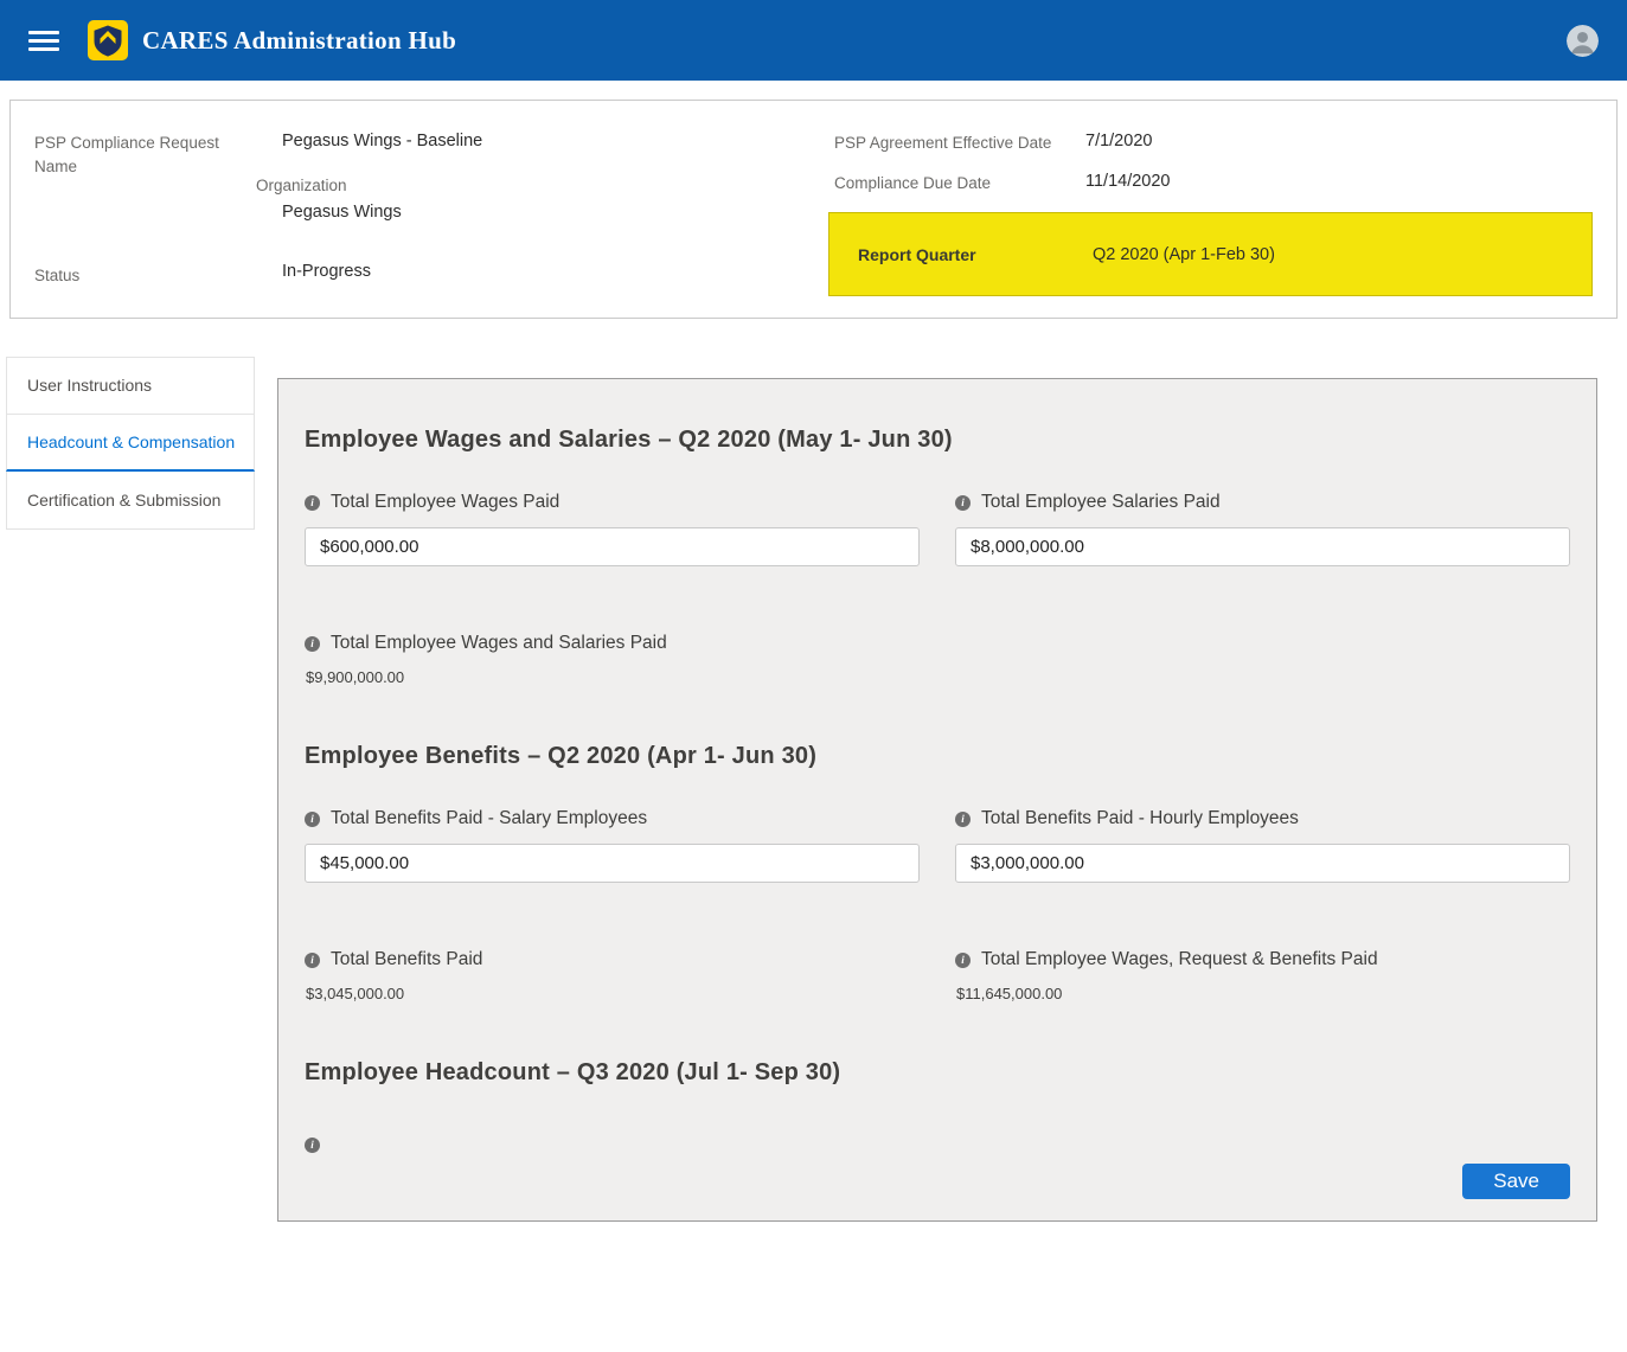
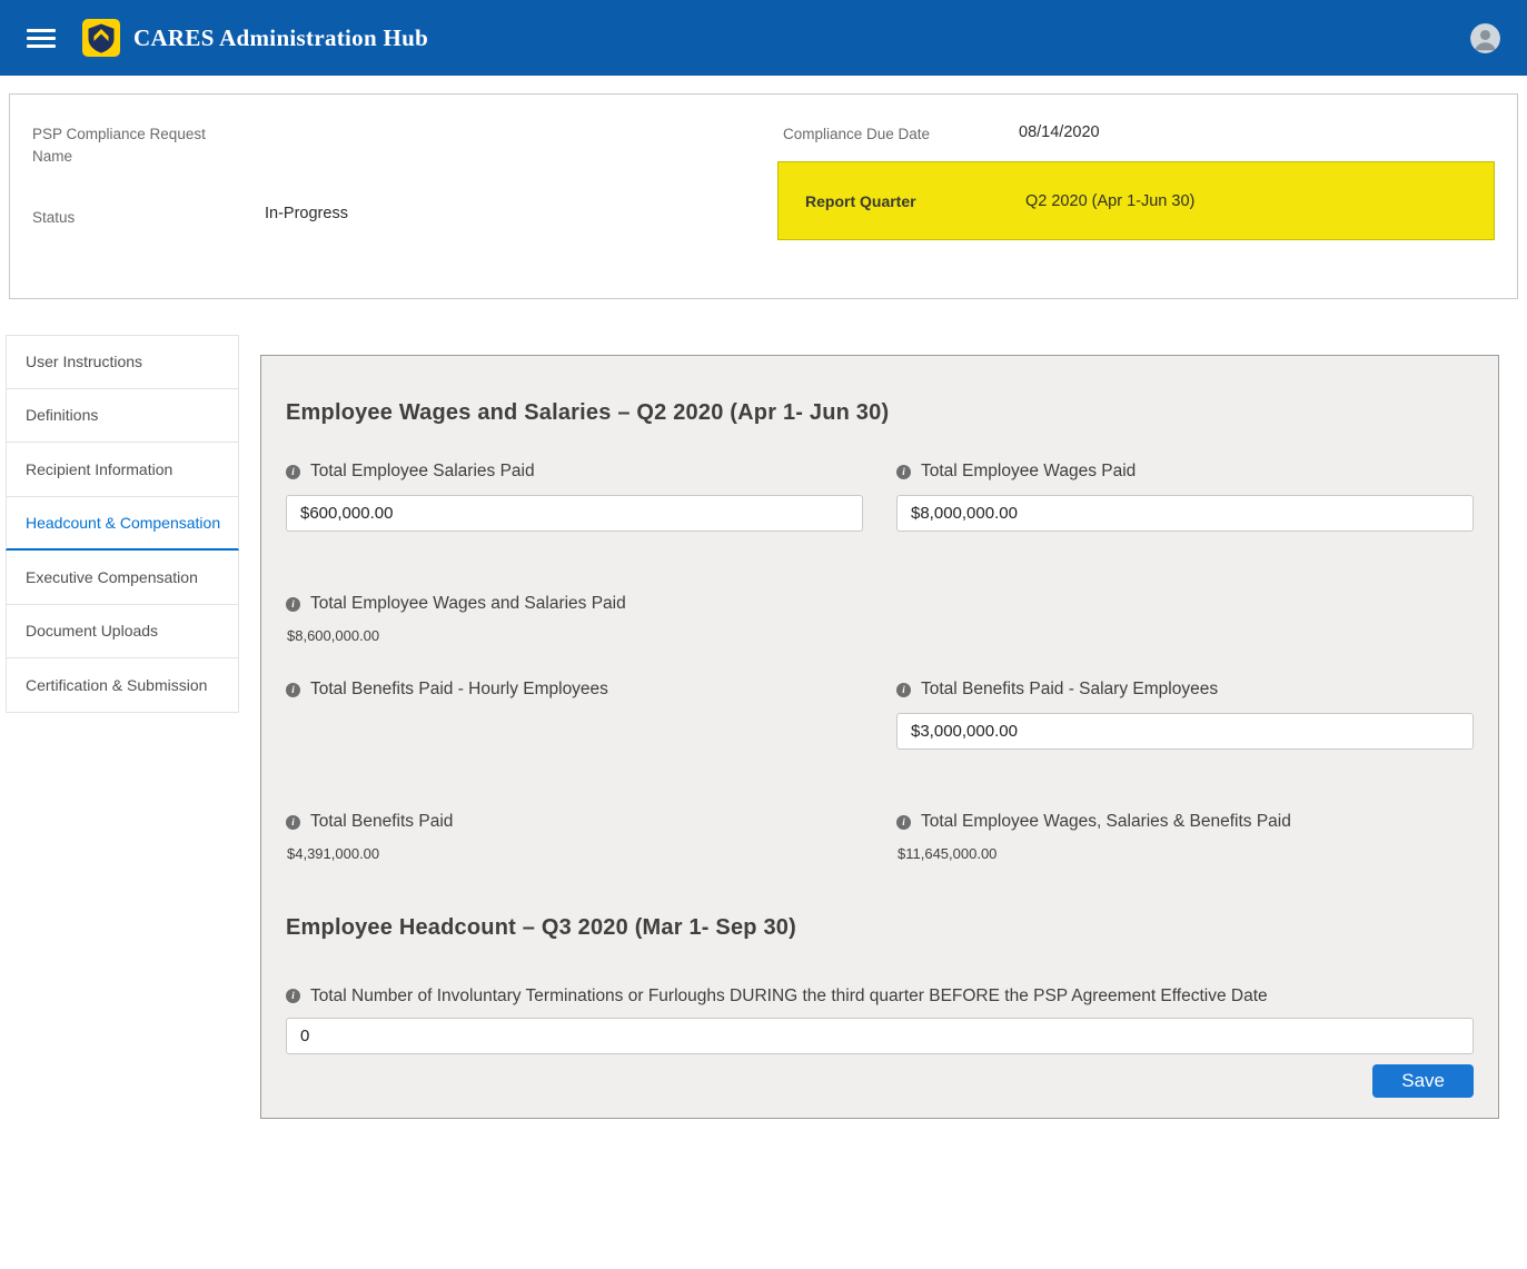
  CARES Administration Hub
  PSP Compliance Request Name
- Pegasus Wings - Baseline
- Organization
- Pegasus Wings
  Status
  In-Progress
- PSP Agreement Effective Date
- 7/1/2020
  Compliance Due Date
- 11/14/2020
+ 08/14/2020
  Report Quarter
- Q2 2020 (Apr 1-Feb 30)
+ Q2 2020 (Apr 1-Jun 30)
  User Instructions
+ Definitions
+ Recipient Information
  Headcount & Compensation
+ Executive Compensation
+ Document Uploads
  Certification & Submission
- Employee Wages and Salaries – Q2 2020 (May 1- Jun 30)
+ Employee Wages and Salaries – Q2 2020 (Apr 1- Jun 30)
  i
- Total Employee Wages Paid
+ Total Employee Salaries Paid
  $600,000.00
  i
- Total Employee Salaries Paid
+ Total Employee Wages Paid
  $8,000,000.00
  i
  Total Employee Wages and Salaries Paid
- $9,900,000.00
+ $8,600,000.00
- Employee Benefits – Q2 2020 (Apr 1- Jun 30)
  i
- Total Benefits Paid - Salary Employees
+ Total Benefits Paid - Hourly Employees
- $45,000.00
  i
- Total Benefits Paid - Hourly Employees
+ Total Benefits Paid - Salary Employees
  $3,000,000.00
  i
  Total Benefits Paid
- $3,045,000.00
+ $4,391,000.00
  i
- Total Employee Wages, Request & Benefits Paid
+ Total Employee Wages, Salaries & Benefits Paid
  $11,645,000.00
- Employee Headcount – Q3 2020 (Jul 1- Sep 30)
+ Employee Headcount – Q3 2020 (Mar 1- Sep 30)
  i
+ Total Number of Involuntary Terminations or Furloughs DURING the third quarter BEFORE the PSP Agreement Effective Date
+ 0
  Save
